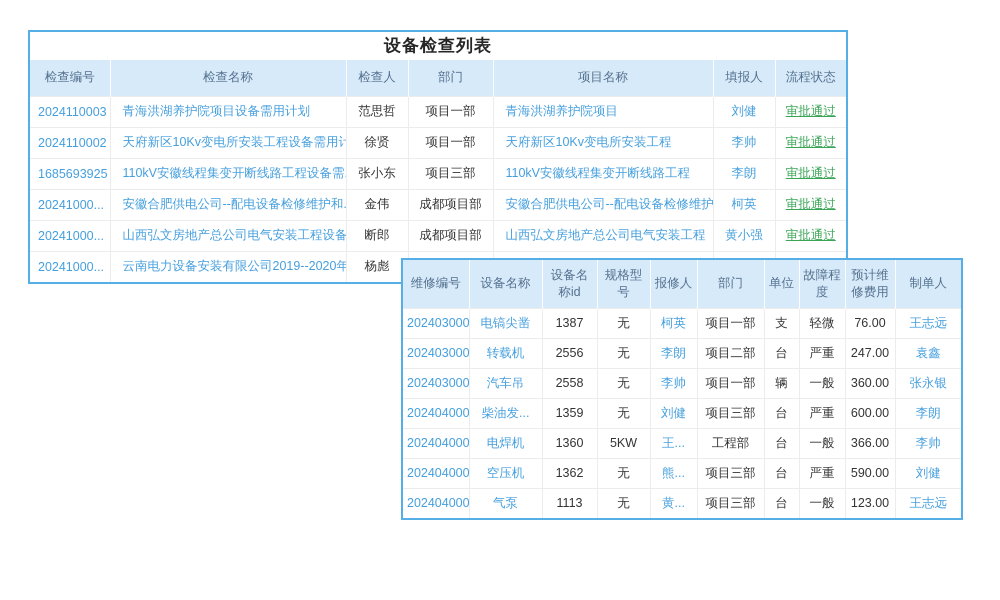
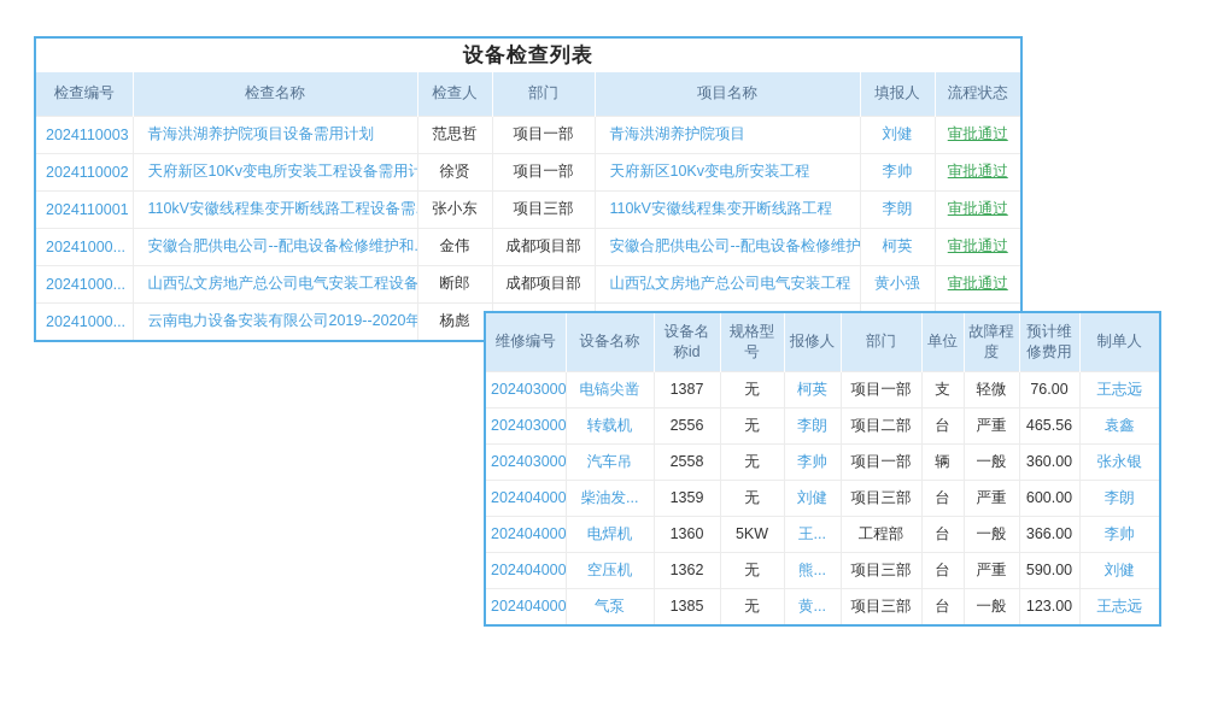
  设备检查列表
  检查编号	检查名称	检查人	部门	项目名称	填报人	流程状态
  2024110003	青海洪湖养护院项目设备需用计划	范思哲	项目一部	青海洪湖养护院项目	刘健	审批通过
  2024110002	天府新区10Kv变电所安装工程设备需用计	徐贤	项目一部	天府新区10Kv变电所安装工程	李帅	审批通过
- 1685693925	110kV安徽线程集变开断线路工程设备需	张小东	项目三部	110kV安徽线程集变开断线路工程	李朗	审批通过
+ 2024110001	110kV安徽线程集变开断线路工程设备需	张小东	项目三部	110kV安徽线程集变开断线路工程	李朗	审批通过
  20241000...	安徽合肥供电公司--配电设备检修维护和.	金伟	成都项目部	安徽合肥供电公司--配电设备检修维护	柯英	审批通过
  20241000...	山西弘文房地产总公司电气安装工程设备	断郎	成都项目部	山西弘文房地产总公司电气安装工程	黄小强	审批通过
  20241000...	云南电力设备安装有限公司2019--2020年	杨彪
  维修编号	设备名称	设备名称id	规格型号	报修人	部门	单位	故障程度	预计维修费用	制单人
  202403000	电镐尖凿	1387	无	柯英	项目一部	支	轻微	76.00	王志远
- 202403000	转载机	2556	无	李朗	项目二部	台	严重	247.00	袁鑫
+ 202403000	转载机	2556	无	李朗	项目二部	台	严重	465.56	袁鑫
  202403000	汽车吊	2558	无	李帅	项目一部	辆	一般	360.00	张永银
  202404000	柴油发...	1359	无	刘健	项目三部	台	严重	600.00	李朗
  202404000	电焊机	1360	5KW	王...	工程部	台	一般	366.00	李帅
  202404000	空压机	1362	无	熊...	项目三部	台	严重	590.00	刘健
- 202404000	气泵	1113	无	黄...	项目三部	台	一般	123.00	王志远
+ 202404000	气泵	1385	无	黄...	项目三部	台	一般	123.00	王志远
